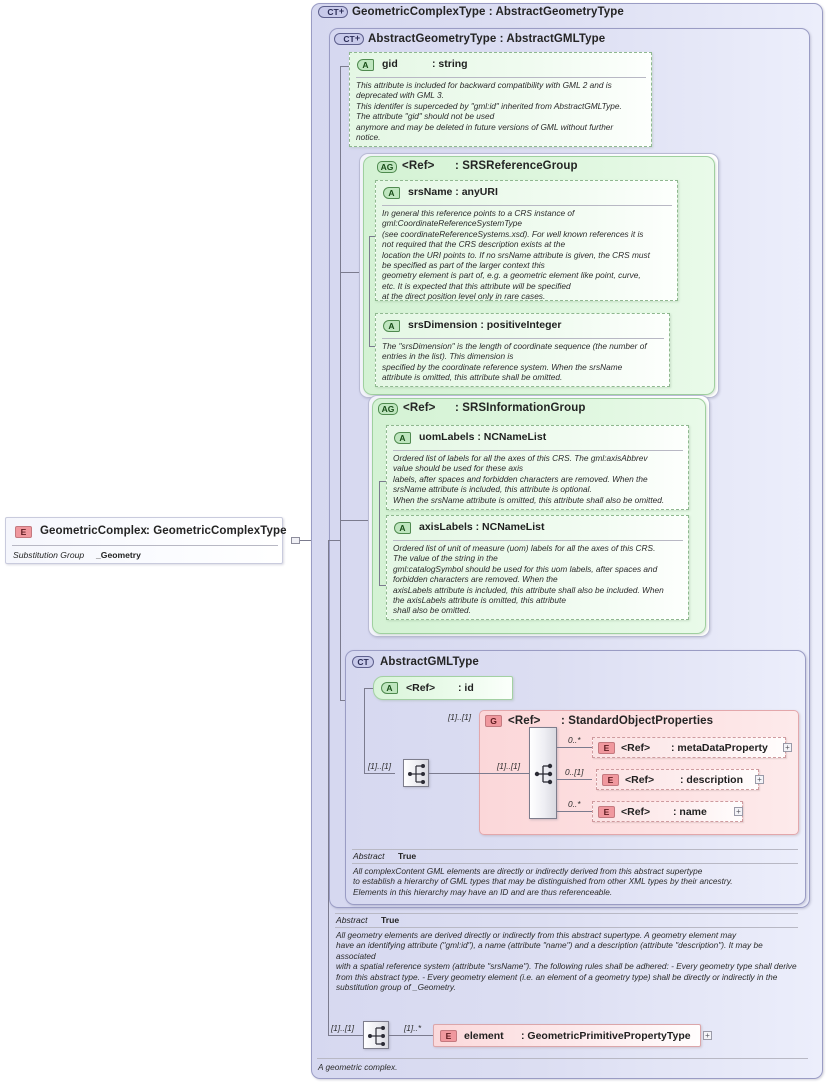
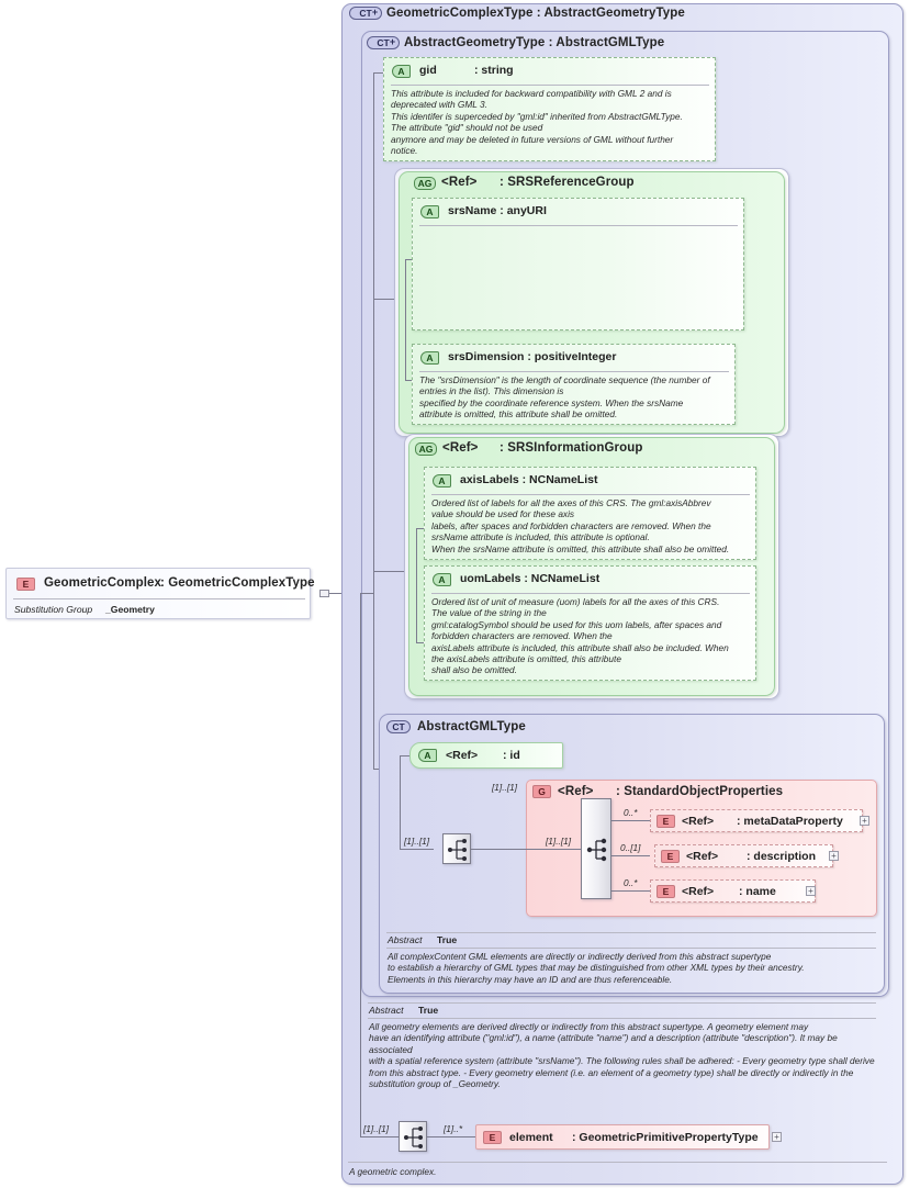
  E
  GeometricComplex
  : GeometricComplexType
  Substitution Group
  _Geometry
  CT
  +
  GeometricComplexType : AbstractGeometryType
  CT
  +
  AbstractGeometryType : AbstractGMLType
  A
  gid
  : string
  This attribute is included for backward compatibility with GML 2 and is
  deprecated with GML 3.
  This identifer is superceded by "gml:id" inherited from AbstractGMLType.
  The attribute "gid" should not be used
  anymore and may be deleted in future versions of GML without further
  notice.
  AG
  <Ref>
  : SRSReferenceGroup
  A
  srsName : anyURI
- In general this reference points to a CRS instance of
- gml:CoordinateReferenceSystemType
- (see coordinateReferenceSystems.xsd). For well known references it is
- not required that the CRS description exists at the
- location the URI points to. If no srsName attribute is given, the CRS must
- be specified as part of the larger context this
- geometry element is part of, e.g. a geometric element like point, curve,
- etc. It is expected that this attribute will be specified
- at the direct position level only in rare cases.
  A
  srsDimension : positiveInteger
  The "srsDimension" is the length of coordinate sequence (the number of
  entries in the list). This dimension is
  specified by the coordinate reference system. When the srsName
  attribute is omitted, this attribute shall be omitted.
  AG
  <Ref>
  : SRSInformationGroup
  A
- uomLabels : NCNameList
+ axisLabels : NCNameList
  Ordered list of labels for all the axes of this CRS. The gml:axisAbbrev
  value should be used for these axis
  labels, after spaces and forbidden characters are removed. When the
  srsName attribute is included, this attribute is optional.
  When the srsName attribute is omitted, this attribute shall also be omitted.
  A
- axisLabels : NCNameList
+ uomLabels : NCNameList
  Ordered list of unit of measure (uom) labels for all the axes of this CRS.
  The value of the string in the
  gml:catalogSymbol should be used for this uom labels, after spaces and
  forbidden characters are removed. When the
  axisLabels attribute is included, this attribute shall also be included. When
  the axisLabels attribute is omitted, this attribute
  shall also be omitted.
  CT
  AbstractGMLType
  A
  <Ref>
  : id
  [1]..[1]
  [1]..[1]
  G
  <Ref>
  : StandardObjectProperties
  [1]..[1]
  0..*
  0..[1]
  0..*
  E
  <Ref>
  : metaDataProperty
  +
  E
  <Ref>
  : description
  +
  E
  <Ref>
  : name
  +
  Abstract
  True
  All complexContent GML elements are directly or indirectly derived from this abstract supertype
  to establish a hierarchy of GML types that may be distinguished from other XML types by their ancestry.
  Elements in this hierarchy may have an ID and are thus referenceable.
  Abstract
  True
  All geometry elements are derived directly or indirectly from this abstract supertype. A geometry element may
  have an identifying attribute ("gml:id"), a name (attribute "name") and a description (attribute "description"). It may be associated
  with a spatial reference system (attribute "srsName"). The following rules shall be adhered: - Every geometry type shall derive
  from this abstract type. - Every geometry element (i.e. an element of a geometry type) shall be directly or indirectly in the
  substitution group of _Geometry.
  [1]..[1]
  [1]..*
  E
  element
  : GeometricPrimitivePropertyType
  +
  A geometric complex.
